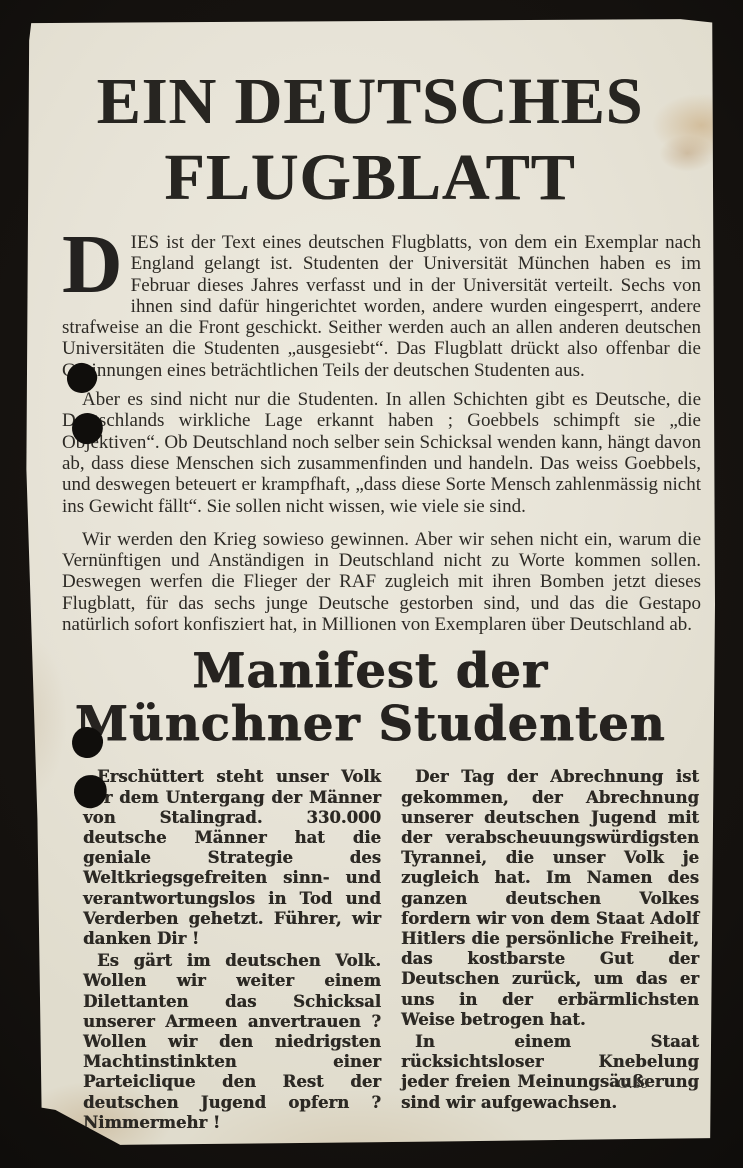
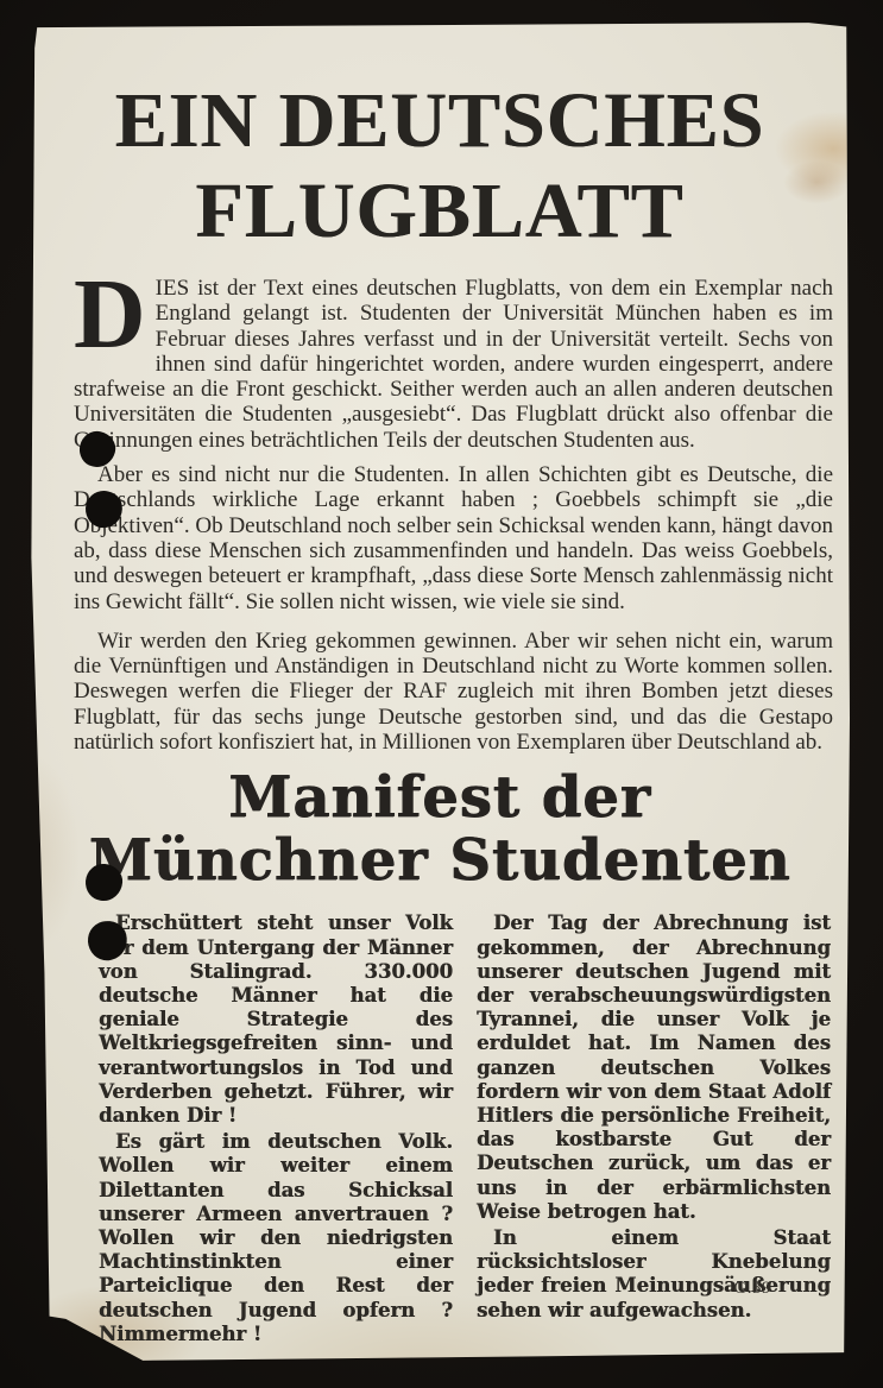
  EIN DEUTSCHES
  FLUGBLATT
  D
  IES ist der Text eines deutschen Flugblatts, von dem ein Exemplar nach England gelangt ist. Studenten der Universität München haben es im Februar dieses Jahres verfasst und in der Universität verteilt. Sechs von ihnen sind dafür hingerichtet worden, andere wurden eingesperrt, andere strafweise an die Front geschickt. Seither werden auch an allen anderen deutschen Universitäten die Studenten „ausgesiebt“. Das Flugblatt drückt also offenbar die nnungen eines beträchtlichen Teils der deutschen Studenten aus.
  Aber es sind nicht nur die Studenten. In allen Schichten gibt es Deutsche, die Dschlands wirkliche Lage erkannt haben ; Goebbels schimpft sie „die Oktiven“. Ob Deutschland noch selber sein Schicksal wenden kann, hängt davon ab, dass diese Menschen sich zusammenfinden und handeln. Das weiss Goebbels, und deswegen beteuert er krampfhaft, „dass diese Sorte Mensch zahlenmässig nicht ins Gewicht fällt“. Sie sollen nicht wissen, wie viele sie sind.
- Wir werden den Krieg sowieso gewinnen. Aber wir sehen nicht ein, warum die Vernünftigen und Anständigen in Deutschland nicht zu Worte kommen sollen. Deswegen werfen die Flieger der RAF zugleich mit ihren Bomben jetzt dieses Flugblatt, für das sechs junge Deutsche gestorben sind, und das die Gestapo natürlich sofort konfisziert hat, in Millionen von Exemplaren über Deutschland ab.
+ Wir werden den Krieg gekommen gewinnen. Aber wir sehen nicht ein, warum die Vernünftigen und Anständigen in Deutschland nicht zu Worte kommen sollen. Deswegen werfen die Flieger der RAF zugleich mit ihren Bomben jetzt dieses Flugblatt, für das sechs junge Deutsche gestorben sind, und das die Gestapo natürlich sofort konfisziert hat, in Millionen von Exemplaren über Deutschland ab.
  Manifest der
  Münchner Studenten
  Erschüttert steht unser Volk r dem Untergang der Männer von Stalingrad. 330.000 deutsche Männer hat die geniale Strategie des Weltkriegsgefreiten sinn- und verantwortungslos in Tod und Verderben gehetzt. Führer, wir danken Dir !
  Es gärt im deutschen Volk. Wollen wir weiter einem Dilettanten das Schicksal unserer Armeen anvertrauen ? Wollen wir den niedrigsten Machtinstinkten einer Parteiclique den Rest der deutschen Jugend opfern ? Nimmermehr !
- Der Tag der Abrechnung ist gekommen, der Abrechnung unserer deutschen Jugend mit der verabscheuungswürdigsten Tyrannei, die unser Volk je zugleich hat. Im Namen des ganzen deutschen Volkes fordern wir von dem Staat Adolf Hitlers die persönliche Freiheit, das kostbarste Gut der Deutschen zurück, um das er uns in der erbärmlichsten Weise betrogen hat.
+ Der Tag der Abrechnung ist gekommen, der Abrechnung unserer deutschen Jugend mit der verabscheuungswürdigsten Tyrannei, die unser Volk je erduldet hat. Im Namen des ganzen deutschen Volkes fordern wir von dem Staat Adolf Hitlers die persönliche Freiheit, das kostbarste Gut der Deutschen zurück, um das er uns in der erbärmlichsten Weise betrogen hat.
- In einem Staat rücksichtsloser Knebelung jeder freien Meinungsäußerung sind wir aufgewachsen.
+ In einem Staat rücksichtsloser Knebelung jeder freien Meinungsäußerung sehen wir aufgewachsen.
  G.39
